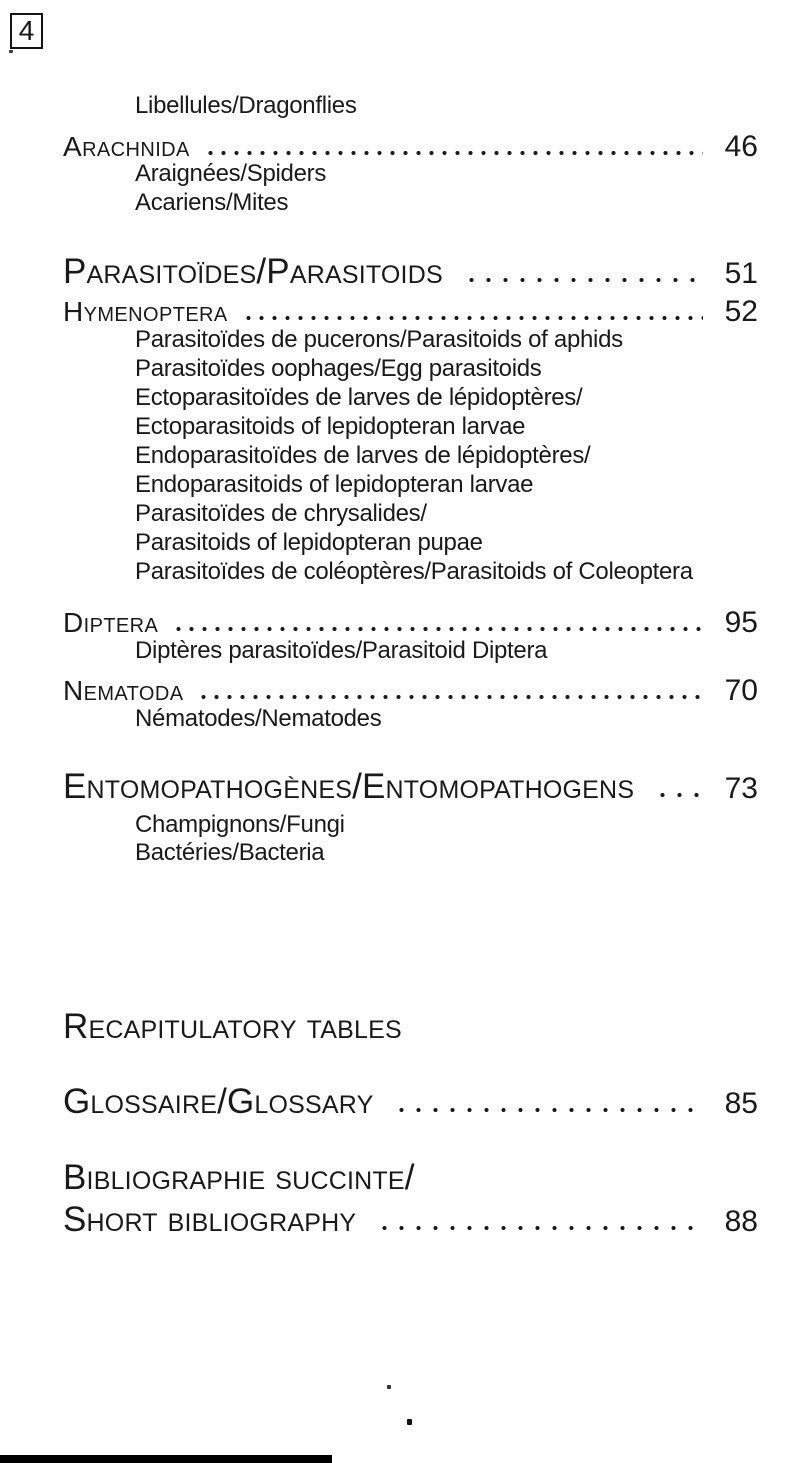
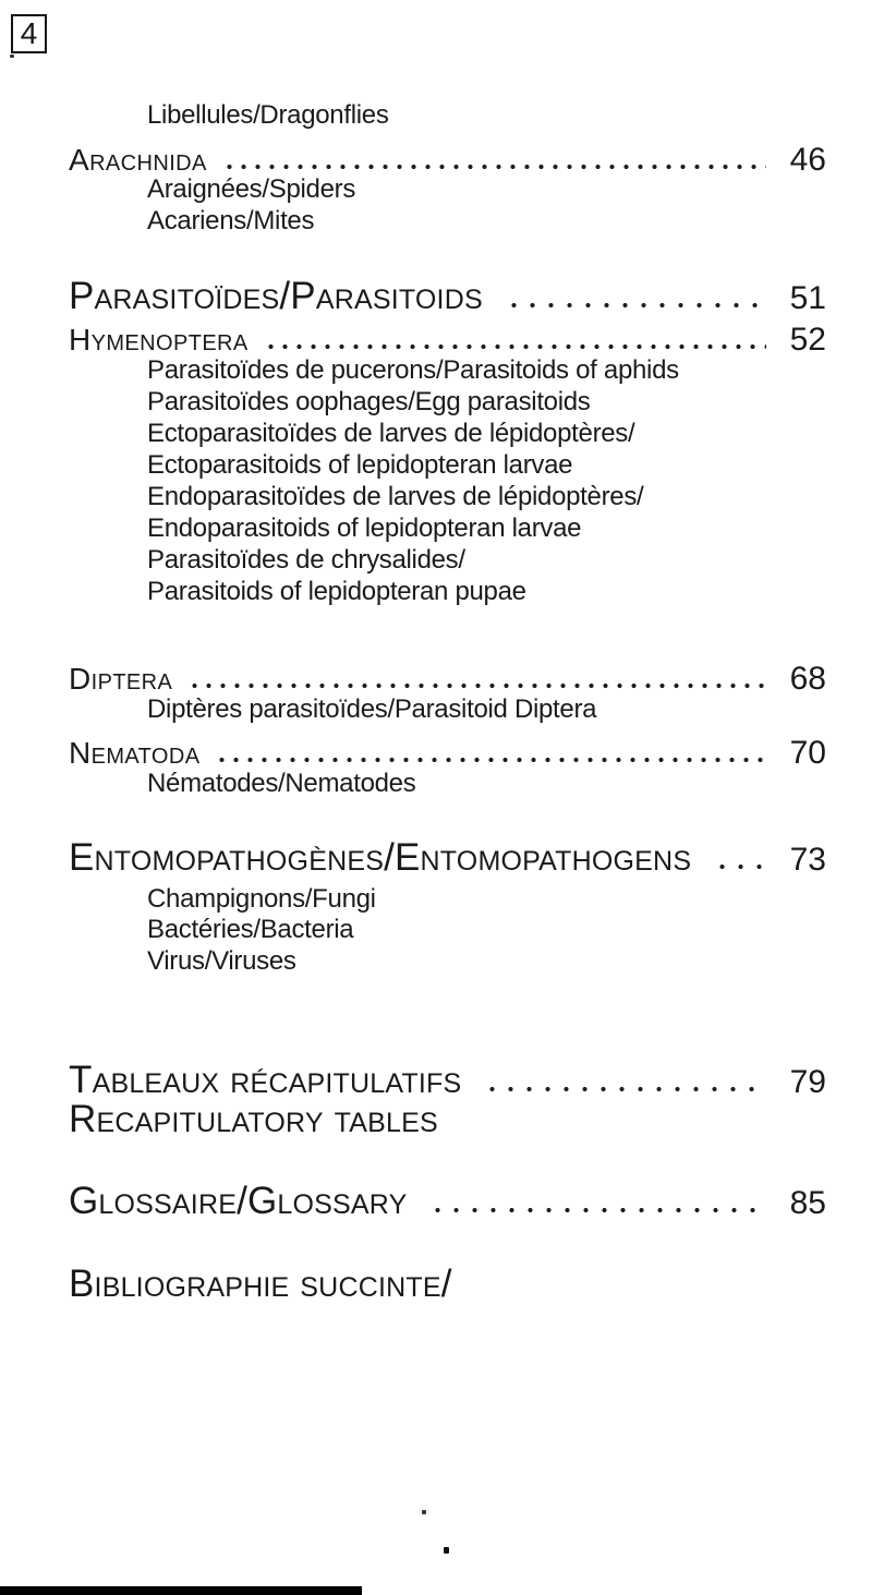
  4
  Libellules/Dragonflies
  Arachnida
  46
  Araignées/Spiders
  Acariens/Mites
  Parasitoïdes/Parasitoids
  51
  Hymenoptera
  52
  Parasitoïdes de pucerons/Parasitoids of aphids
  Parasitoïdes oophages/Egg parasitoids
  Ectoparasitoïdes de larves de lépidoptères/
  Ectoparasitoids of lepidopteran larvae
  Endoparasitoïdes de larves de lépidoptères/
  Endoparasitoids of lepidopteran larvae
  Parasitoïdes de chrysalides/
  Parasitoids of lepidopteran pupae
- Parasitoïdes de coléoptères/Parasitoids of Coleoptera
  Diptera
- 95
+ 68
  Diptères parasitoïdes/Parasitoid Diptera
  Nematoda
  70
  Nématodes/Nematodes
  Entomopathogènes/Entomopathogens
  73
  Champignons/Fungi
  Bactéries/Bacteria
+ Virus/Viruses
+ Tableaux récapitulatifs
+ 79
  Recapitulatory tables
  Glossaire/Glossary
  85
  Bibliographie succinte/
- Short bibliography
- 88
